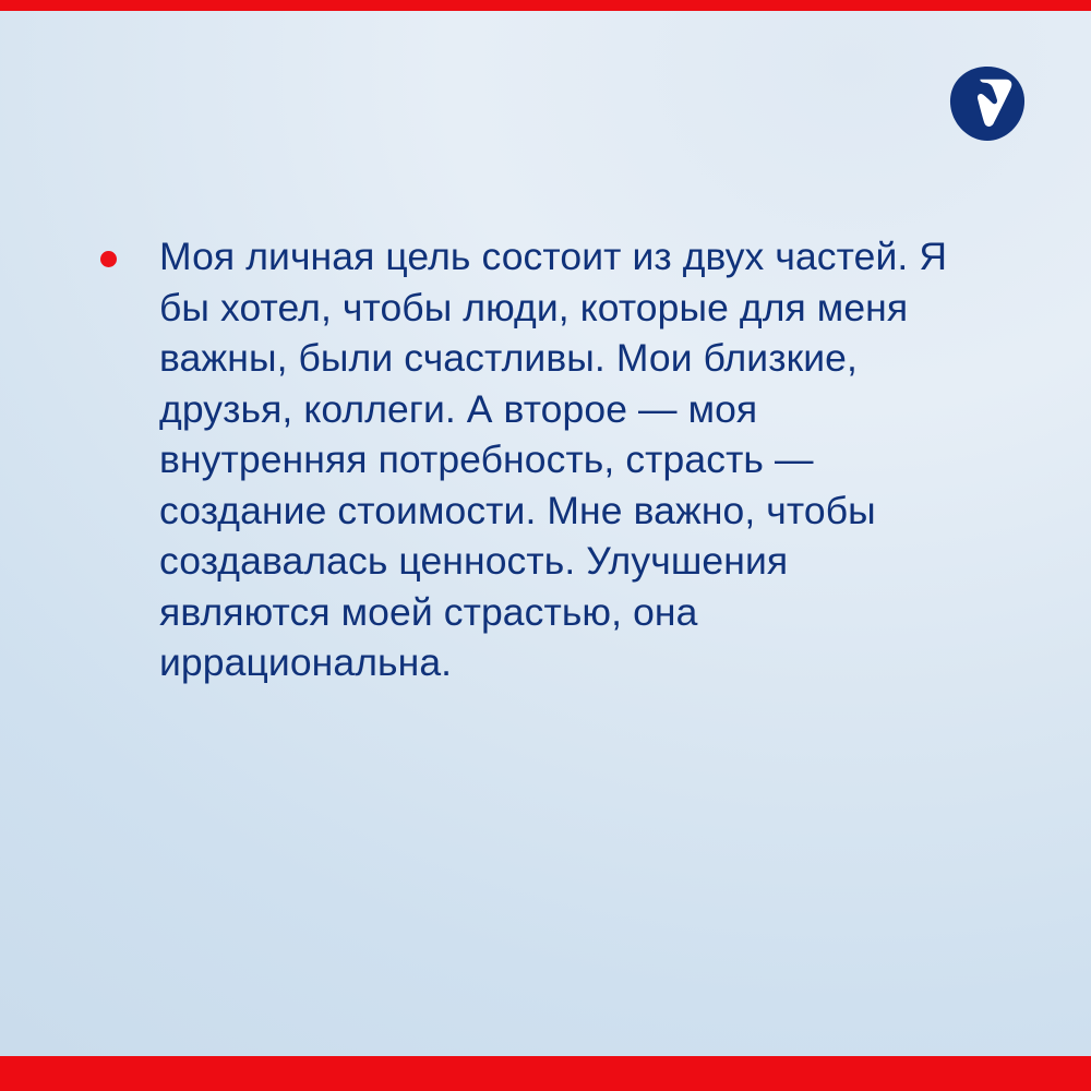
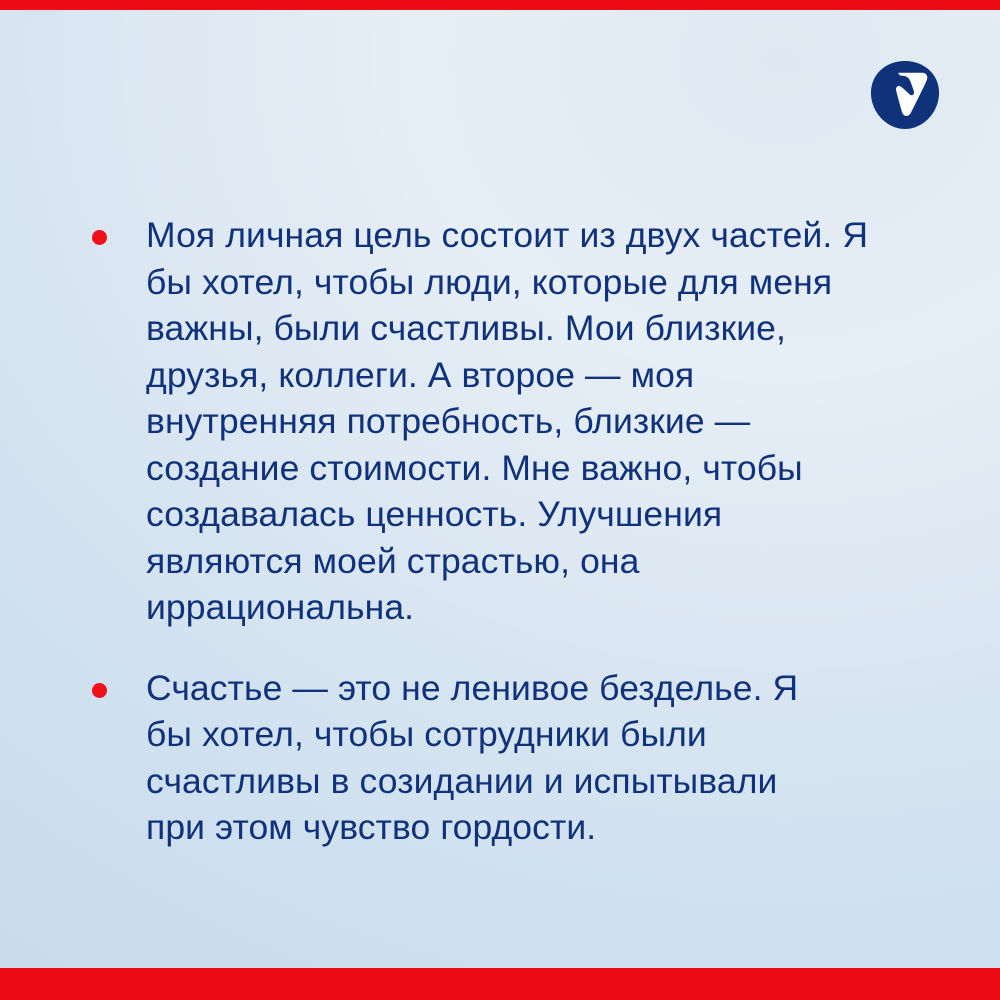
- Моя личная цель состоит из двух частей. Я бы хотел, чтобы люди, которые для меня важны, были счастливы. Мои близкие, друзья, коллеги. А второе — моя внутренняя потребность, страсть — создание стоимости. Мне важно, чтобы создавалась ценность. Улучшения являются моей страстью, она иррациональна.
+ Моя личная цель состоит из двух частей. Я бы хотел, чтобы люди, которые для меня важны, были счастливы. Мои близкие, друзья, коллеги. А второе — моя внутренняя потребность, близкие — создание стоимости. Мне важно, чтобы создавалась ценность. Улучшения являются моей страстью, она иррациональна.
+ Счастье — это не ленивое безделье. Я бы хотел, чтобы сотрудники были счастливы в созидании и испытывали при этом чувство гордости.
